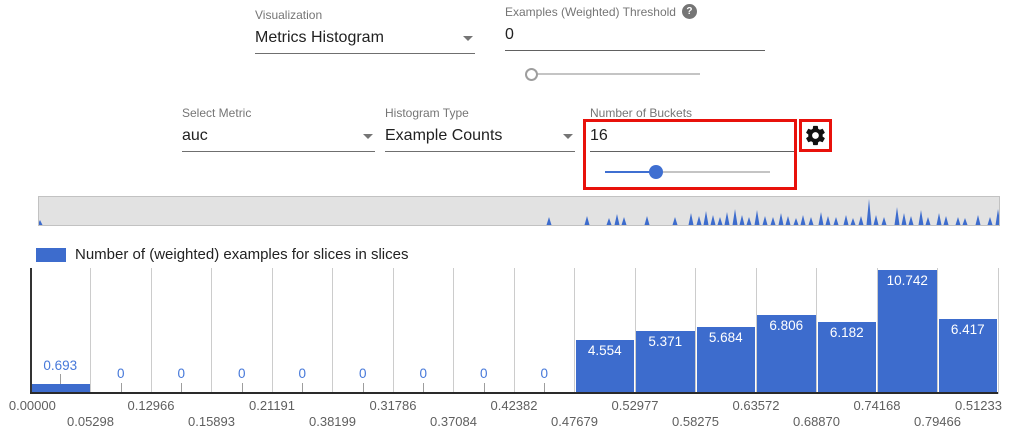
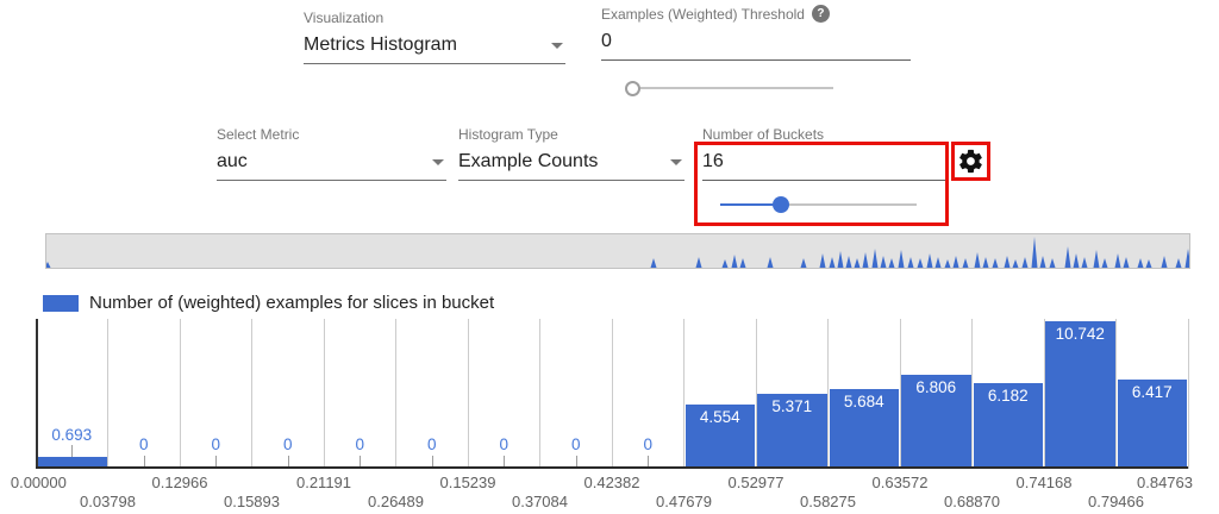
  Visualization
  Metrics Histogram
  Examples (Weighted) Threshold
  ?
  0
  Select Metric
  auc
  Histogram Type
  Example Counts
  Number of Buckets
  16
- Number of (weighted) examples for slices in slices
+ Number of (weighted) examples for slices in bucket
  0.693
  0
  0
  0
  0
  0
  0
  0
  0
  4.554
  5.371
  5.684
  6.806
  6.182
  10.742
  6.417
  0.00000
- 0.05298
+ 0.03798
  0.12966
  0.15893
  0.21191
- 0.38199
+ 0.26489
- 0.31786
+ 0.15239
  0.37084
  0.42382
  0.47679
  0.52977
  0.58275
  0.63572
  0.68870
  0.74168
  0.79466
- 0.51233
+ 0.84763
